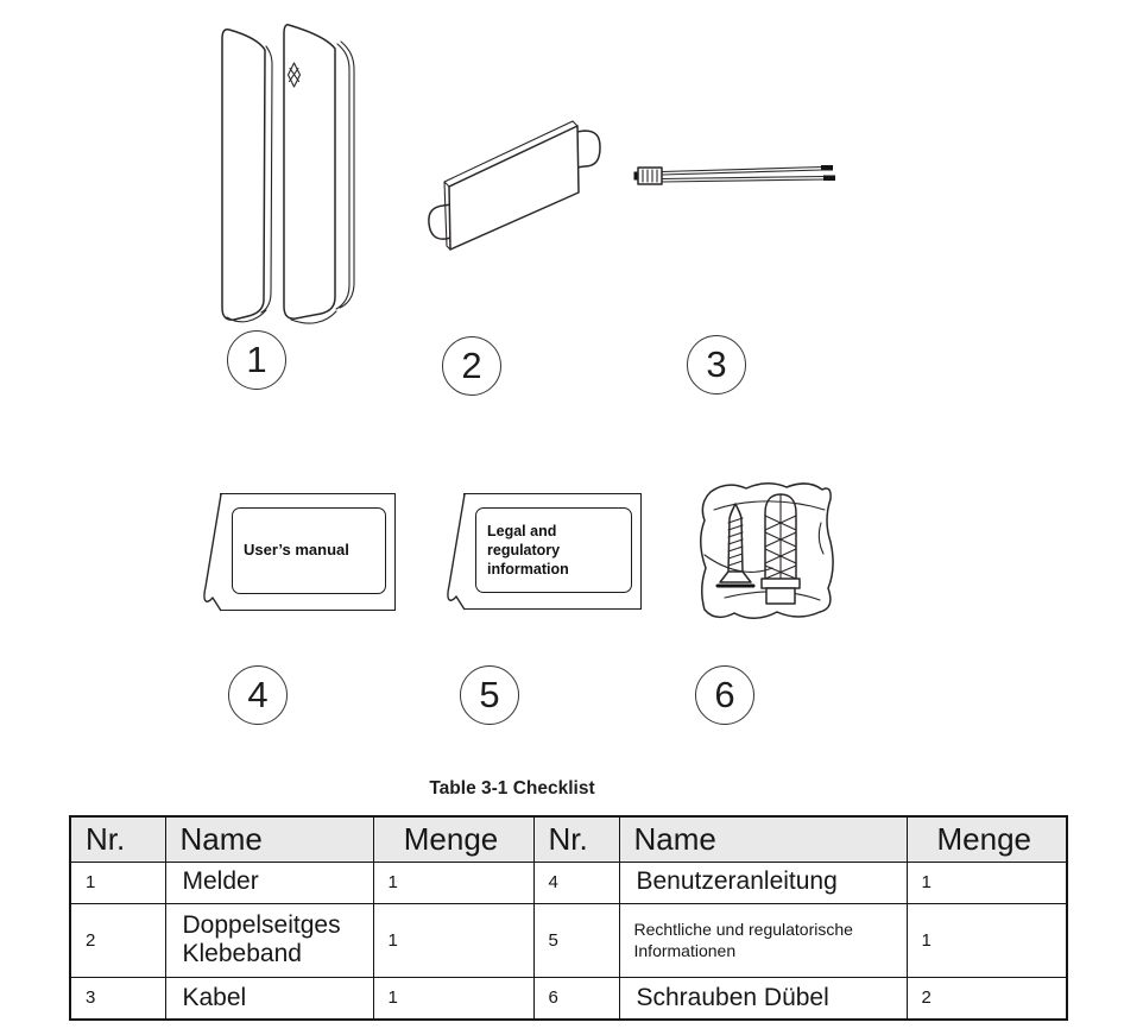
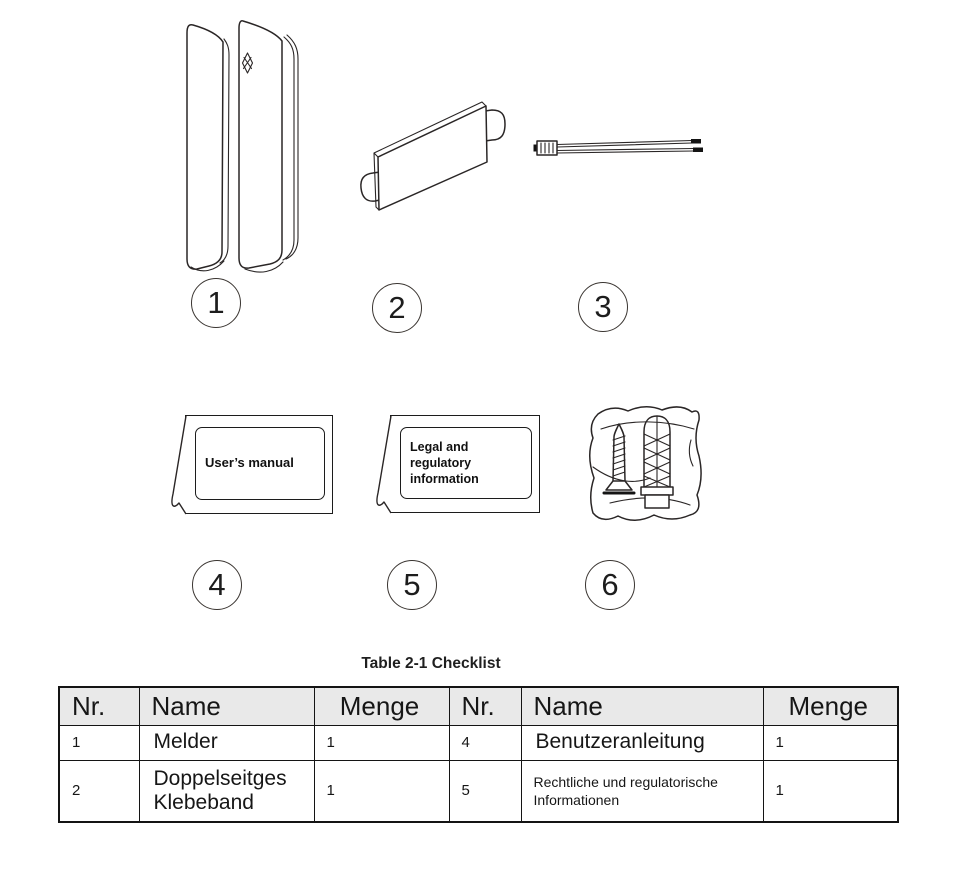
  1
  2
  3
  User’s manual
  4
  Legal and regulatory information
  5
  6
- Table 3-1 Checklist
+ Table 2-1 Checklist
  Nr.	Name	Menge	Nr.	Name	Menge
  1	Melder	1	4	Benutzeranleitung	1
  2	Doppelseitges Klebeband	1	5	Rechtliche und regulatorische Informationen	1
- 3	Kabel	1	6	Schrauben Dübel	2
